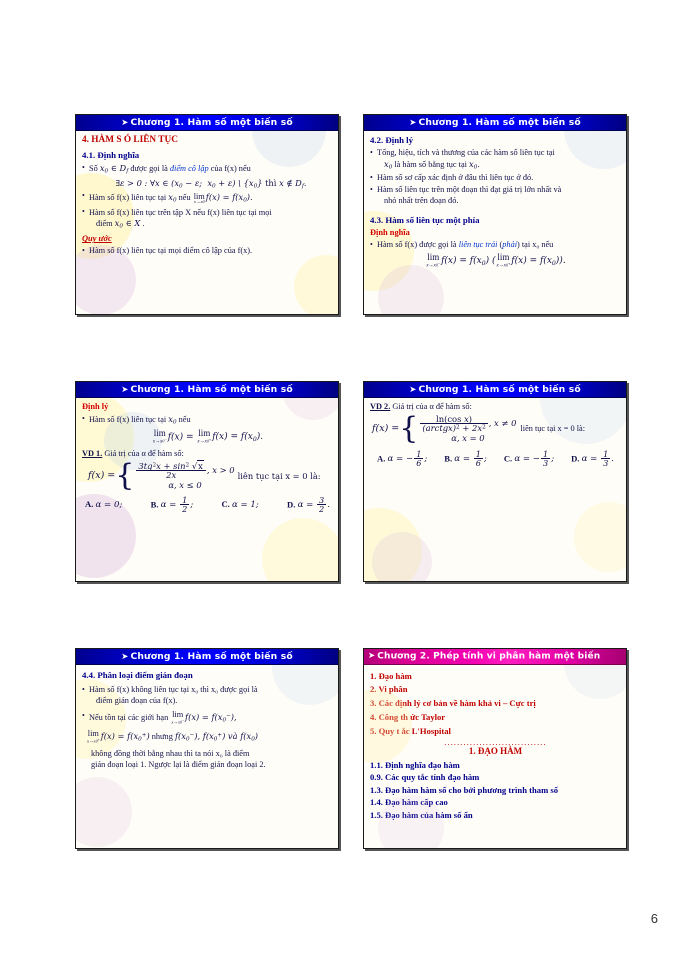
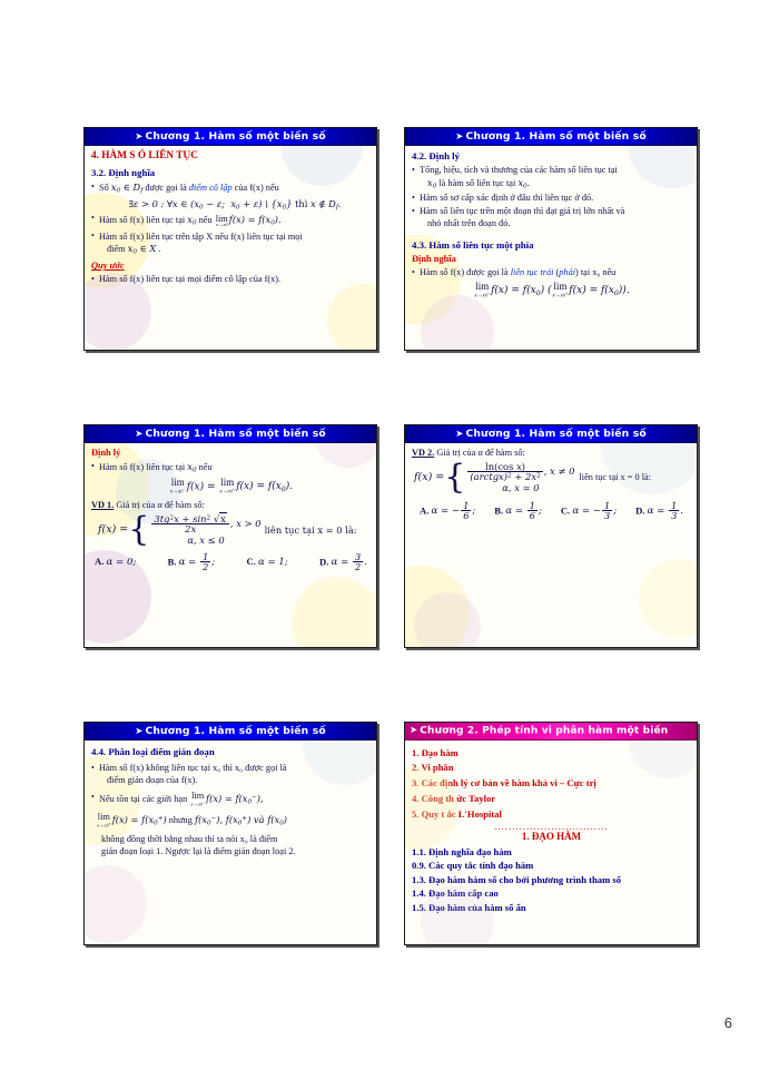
  ➤ Chương 1. Hàm số một biến số
  4. HÀM S Ó LIÊN TỤC
- 4.1. Định nghĩa
+ 3.2. Định nghĩa
  Số x ∈ D được gọi là điểm cô lập của f(x) nếu
  ∃ε > 0 : ∀x ∈ (x − ε; x + ε) \ {x } thì x ∉ D .
  Hàm số f(x) liên tục tại x nếu
  lim
  f(x) = f(x ).
  Hàm số f(x) liên tục trên tập X nếu f(x) liên tục tại mọi
  điểm x ∈ X .
  Quy ước
  Hàm số f(x) liên tục tại mọi điểm cô lập của f(x).
  ➤ Chương 1. Hàm số một biến số
  4.2. Định lý
  Tổng, hiệu, tích và thương của các hàm số liên tục tại
- x là hàm số bằng tục tại x .
+ x là hàm số liên tục tại x .
  Hàm số sơ cấp xác định ở đâu thì liên tục ở đó.
  Hàm số liên tục trên một đoạn thì đạt giá trị lớn nhất và
  nhỏ nhất trên đoạn đó.
  4.3. Hàm số liên tục một phía
  Định nghĩa
  Hàm số f(x) được gọi là liên tục trái (phải) tại x₀ nếu
  lim
  f(x) = f(x ) (
  lim
  f(x) = f(x )).
  ➤ Chương 1. Hàm số một biến số
  Định lý
  Hàm số f(x) liên tục tại x nếu
  lim
  f(x) =
  lim
  f(x) = f(x ).
  VD 1. Giá trị của α để hàm số:
  f(x) =
  {
  3tg x + sin √x
  2x
  , x > 0
  α, x ≤ 0
  liên tục tại x = 0 là:
  A. α = 0;
  B. α =
  1
  2
  ;
  C. α = 1;
  D. α =
  3
  2
  .
  ➤ Chương 1. Hàm số một biến số
  VD 2. Giá trị của α để hàm số:
  f(x) =
  {
  ln(cos x)
  (arctgx) + 2x
  , x ≠ 0
  α, x = 0
  liên tục tại x = 0 là:
  A. α = −
  1
  6
  ;
  B. α =
  1
  6
  ;
  C. α = −
  1
  3
  ;
  D. α =
  1
  3
  .
  ➤ Chương 1. Hàm số một biến số
  4.4. Phân loại điểm gián đoạn
  Hàm số f(x) không liên tục tại x₀ thì x₀ được gọi là
  điểm gián đoạn của f(x).
  Nếu tồn tại các giới hạn
  lim
  f(x) = f(x ),
  lim
  f(x) = f(x ) nhưng f(x ), f(x ) và f(x )
  không đồng thời bằng nhau thì ta nói x₀ là điểm
  gián đoạn loại 1. Ngược lại là điểm gián đoạn loại 2.
  ➤ Chương 2. Phép tính vi phân hàm một biến
  1. Đạo hàm
  2. Vi phân
  3. Các định lý cơ bản về hàm khả vi – Cực trị
  4. Công th ức Taylor
  5. Quy t ắc L'Hospital
  ................................
  1. ĐẠO HÀM
  1.1. Định nghĩa đạo hàm
  0.9. Các quy tắc tính đạo hàm
  1.3. Đạo hàm hàm số cho bởi phương trình tham số
  1.4. Đạo hàm cấp cao
  1.5. Đạo hàm của hàm số ẩn
  6
